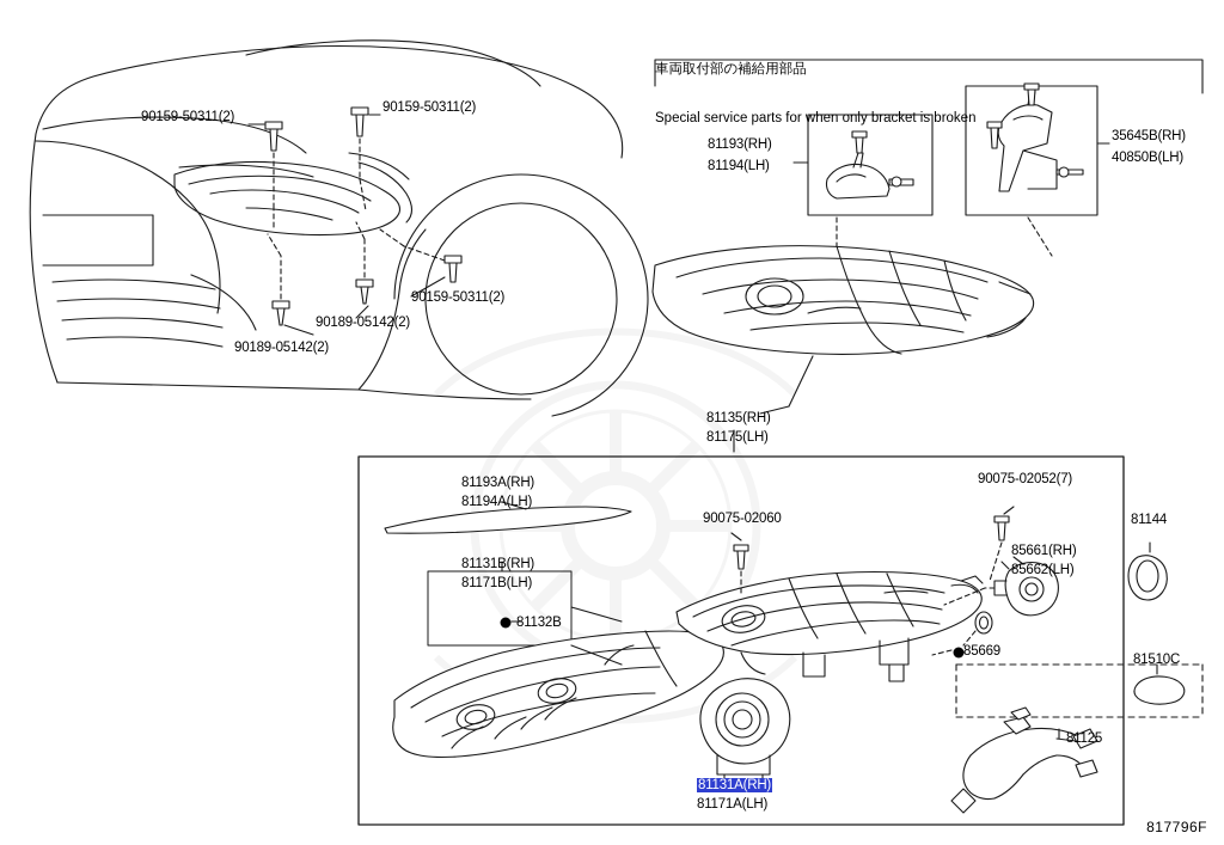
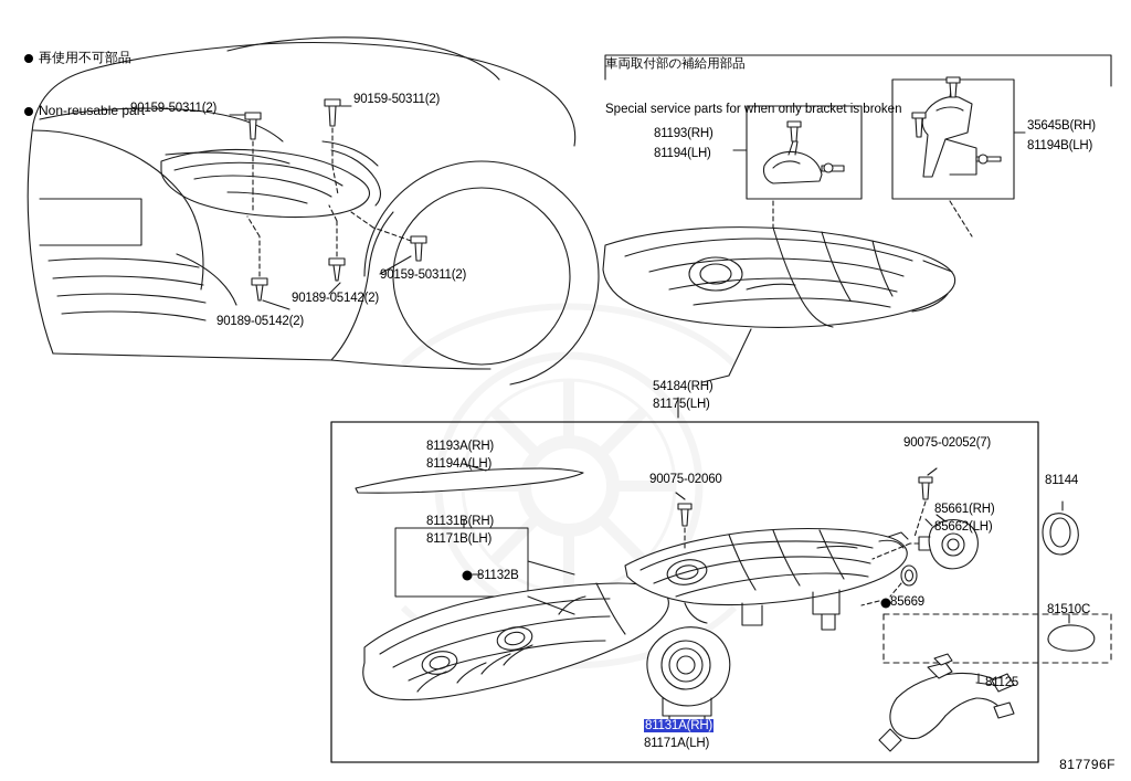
+ 再使用不可部品
+ Non-reusable part
  車両取付部の補給用部品
  Special service parts for when only bracket is broken
  90159-50311(2)
  90159-50311(2)
  90159-50311(2)
  90189-05142(2)
  90189-05142(2)
  81193(RH)
  81194(LH)
  35645B(RH)
- 40850B(LH)
+ 81194B(LH)
- 81135(RH)
+ 54184(RH)
  81175(LH)
  81193A(RH)
  81194A(LH)
  81131B(RH)
  81171B(LH)
  81132B
  90075-02060
  90075-02052(7)
  85661(RH)
  85662(LH)
  85669
  81144
  81510C
  81125
  81131A(RH)
  81171A(LH)
  817796F
